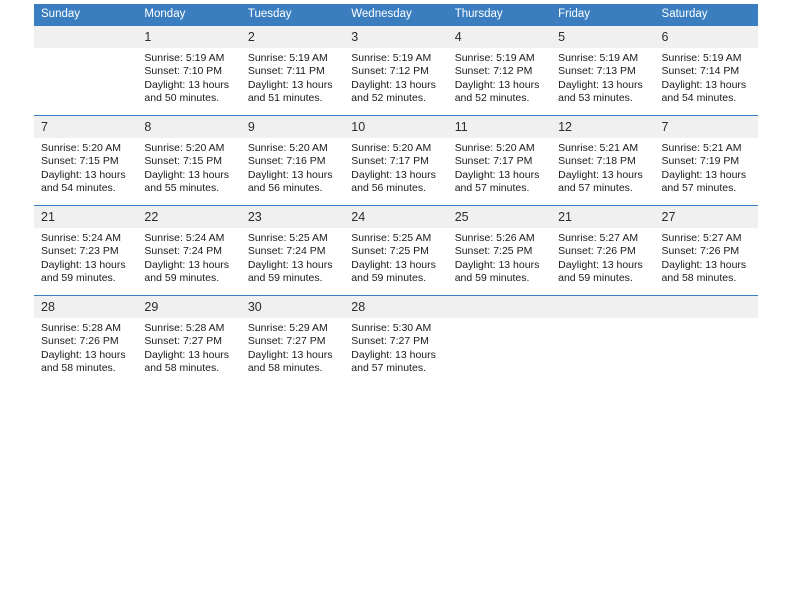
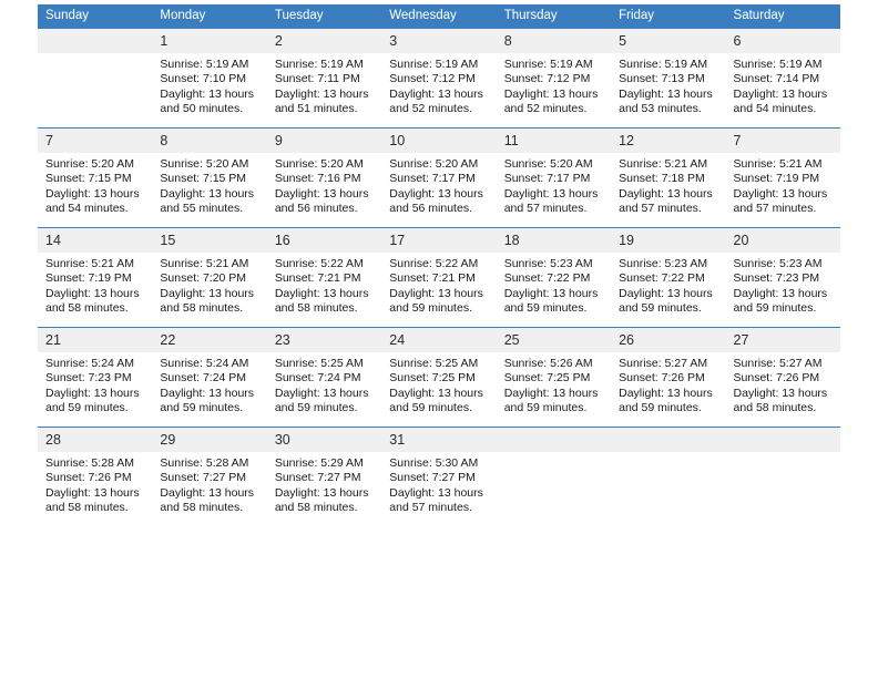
  Sunday	Monday	Tuesday	Wednesday	Thursday	Friday	Saturday
- 	1Sunrise: 5:19 AMSunset: 7:10 PMDaylight: 13 hoursand 50 minutes.	2Sunrise: 5:19 AMSunset: 7:11 PMDaylight: 13 hoursand 51 minutes.	3Sunrise: 5:19 AMSunset: 7:12 PMDaylight: 13 hoursand 52 minutes.	4Sunrise: 5:19 AMSunset: 7:12 PMDaylight: 13 hoursand 52 minutes.	5Sunrise: 5:19 AMSunset: 7:13 PMDaylight: 13 hoursand 53 minutes.	6Sunrise: 5:19 AMSunset: 7:14 PMDaylight: 13 hoursand 54 minutes.
+ 	1Sunrise: 5:19 AMSunset: 7:10 PMDaylight: 13 hoursand 50 minutes.	2Sunrise: 5:19 AMSunset: 7:11 PMDaylight: 13 hoursand 51 minutes.	3Sunrise: 5:19 AMSunset: 7:12 PMDaylight: 13 hoursand 52 minutes.	8Sunrise: 5:19 AMSunset: 7:12 PMDaylight: 13 hoursand 52 minutes.	5Sunrise: 5:19 AMSunset: 7:13 PMDaylight: 13 hoursand 53 minutes.	6Sunrise: 5:19 AMSunset: 7:14 PMDaylight: 13 hoursand 54 minutes.
  7Sunrise: 5:20 AMSunset: 7:15 PMDaylight: 13 hoursand 54 minutes.	8Sunrise: 5:20 AMSunset: 7:15 PMDaylight: 13 hoursand 55 minutes.	9Sunrise: 5:20 AMSunset: 7:16 PMDaylight: 13 hoursand 56 minutes.	10Sunrise: 5:20 AMSunset: 7:17 PMDaylight: 13 hoursand 56 minutes.	11Sunrise: 5:20 AMSunset: 7:17 PMDaylight: 13 hoursand 57 minutes.	12Sunrise: 5:21 AMSunset: 7:18 PMDaylight: 13 hoursand 57 minutes.	7Sunrise: 5:21 AMSunset: 7:19 PMDaylight: 13 hoursand 57 minutes.
+ 14Sunrise: 5:21 AMSunset: 7:19 PMDaylight: 13 hoursand 58 minutes.	15Sunrise: 5:21 AMSunset: 7:20 PMDaylight: 13 hoursand 58 minutes.	16Sunrise: 5:22 AMSunset: 7:21 PMDaylight: 13 hoursand 58 minutes.	17Sunrise: 5:22 AMSunset: 7:21 PMDaylight: 13 hoursand 59 minutes.	18Sunrise: 5:23 AMSunset: 7:22 PMDaylight: 13 hoursand 59 minutes.	19Sunrise: 5:23 AMSunset: 7:22 PMDaylight: 13 hoursand 59 minutes.	20Sunrise: 5:23 AMSunset: 7:23 PMDaylight: 13 hoursand 59 minutes.
- 21Sunrise: 5:24 AMSunset: 7:23 PMDaylight: 13 hoursand 59 minutes.	22Sunrise: 5:24 AMSunset: 7:24 PMDaylight: 13 hoursand 59 minutes.	23Sunrise: 5:25 AMSunset: 7:24 PMDaylight: 13 hoursand 59 minutes.	24Sunrise: 5:25 AMSunset: 7:25 PMDaylight: 13 hoursand 59 minutes.	25Sunrise: 5:26 AMSunset: 7:25 PMDaylight: 13 hoursand 59 minutes.	21Sunrise: 5:27 AMSunset: 7:26 PMDaylight: 13 hoursand 59 minutes.	27Sunrise: 5:27 AMSunset: 7:26 PMDaylight: 13 hoursand 58 minutes.
+ 21Sunrise: 5:24 AMSunset: 7:23 PMDaylight: 13 hoursand 59 minutes.	22Sunrise: 5:24 AMSunset: 7:24 PMDaylight: 13 hoursand 59 minutes.	23Sunrise: 5:25 AMSunset: 7:24 PMDaylight: 13 hoursand 59 minutes.	24Sunrise: 5:25 AMSunset: 7:25 PMDaylight: 13 hoursand 59 minutes.	25Sunrise: 5:26 AMSunset: 7:25 PMDaylight: 13 hoursand 59 minutes.	26Sunrise: 5:27 AMSunset: 7:26 PMDaylight: 13 hoursand 59 minutes.	27Sunrise: 5:27 AMSunset: 7:26 PMDaylight: 13 hoursand 58 minutes.
- 28Sunrise: 5:28 AMSunset: 7:26 PMDaylight: 13 hoursand 58 minutes.	29Sunrise: 5:28 AMSunset: 7:27 PMDaylight: 13 hoursand 58 minutes.	30Sunrise: 5:29 AMSunset: 7:27 PMDaylight: 13 hoursand 58 minutes.	28Sunrise: 5:30 AMSunset: 7:27 PMDaylight: 13 hoursand 57 minutes.
+ 28Sunrise: 5:28 AMSunset: 7:26 PMDaylight: 13 hoursand 58 minutes.	29Sunrise: 5:28 AMSunset: 7:27 PMDaylight: 13 hoursand 58 minutes.	30Sunrise: 5:29 AMSunset: 7:27 PMDaylight: 13 hoursand 58 minutes.	31Sunrise: 5:30 AMSunset: 7:27 PMDaylight: 13 hoursand 57 minutes.
